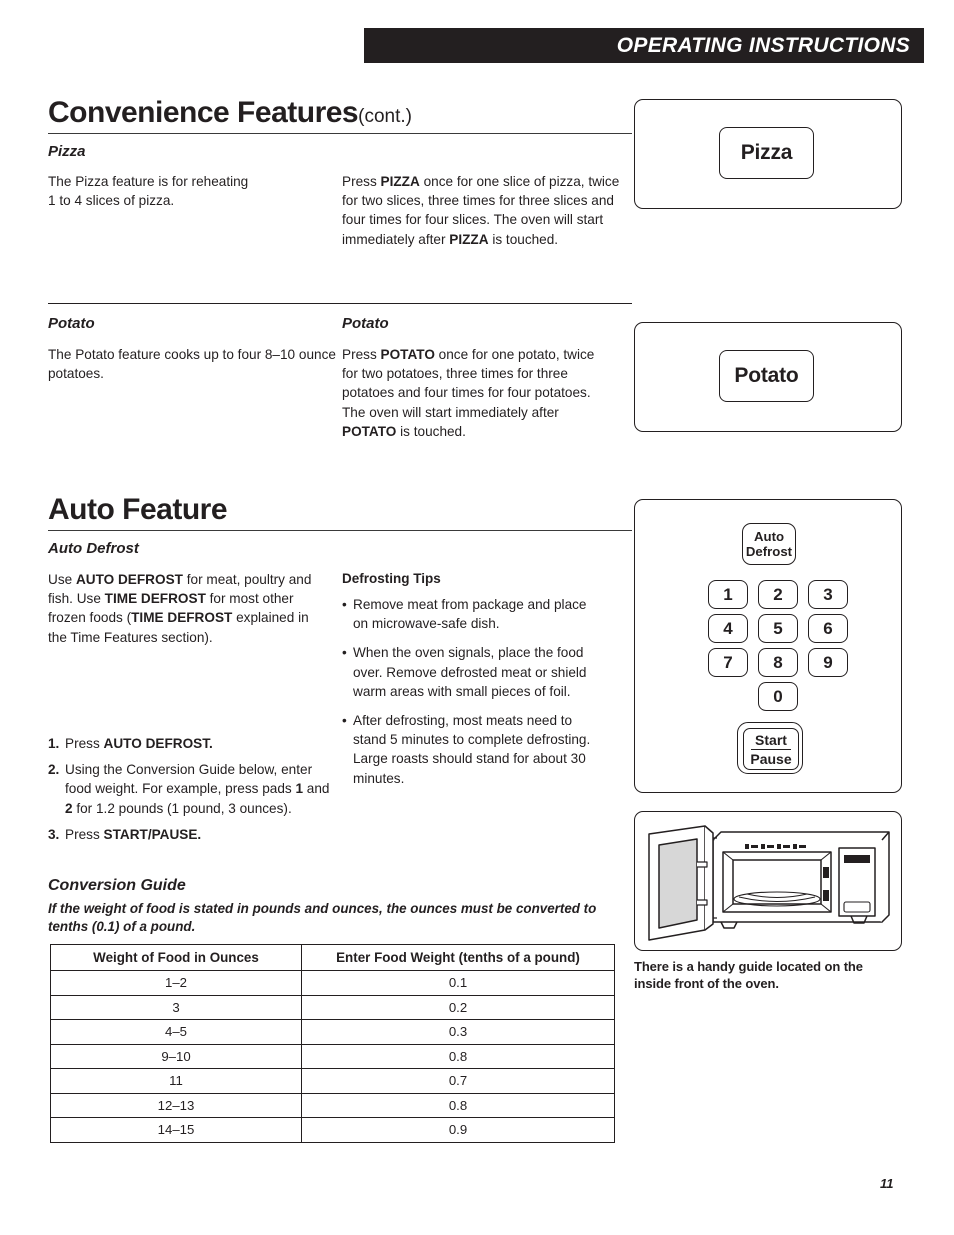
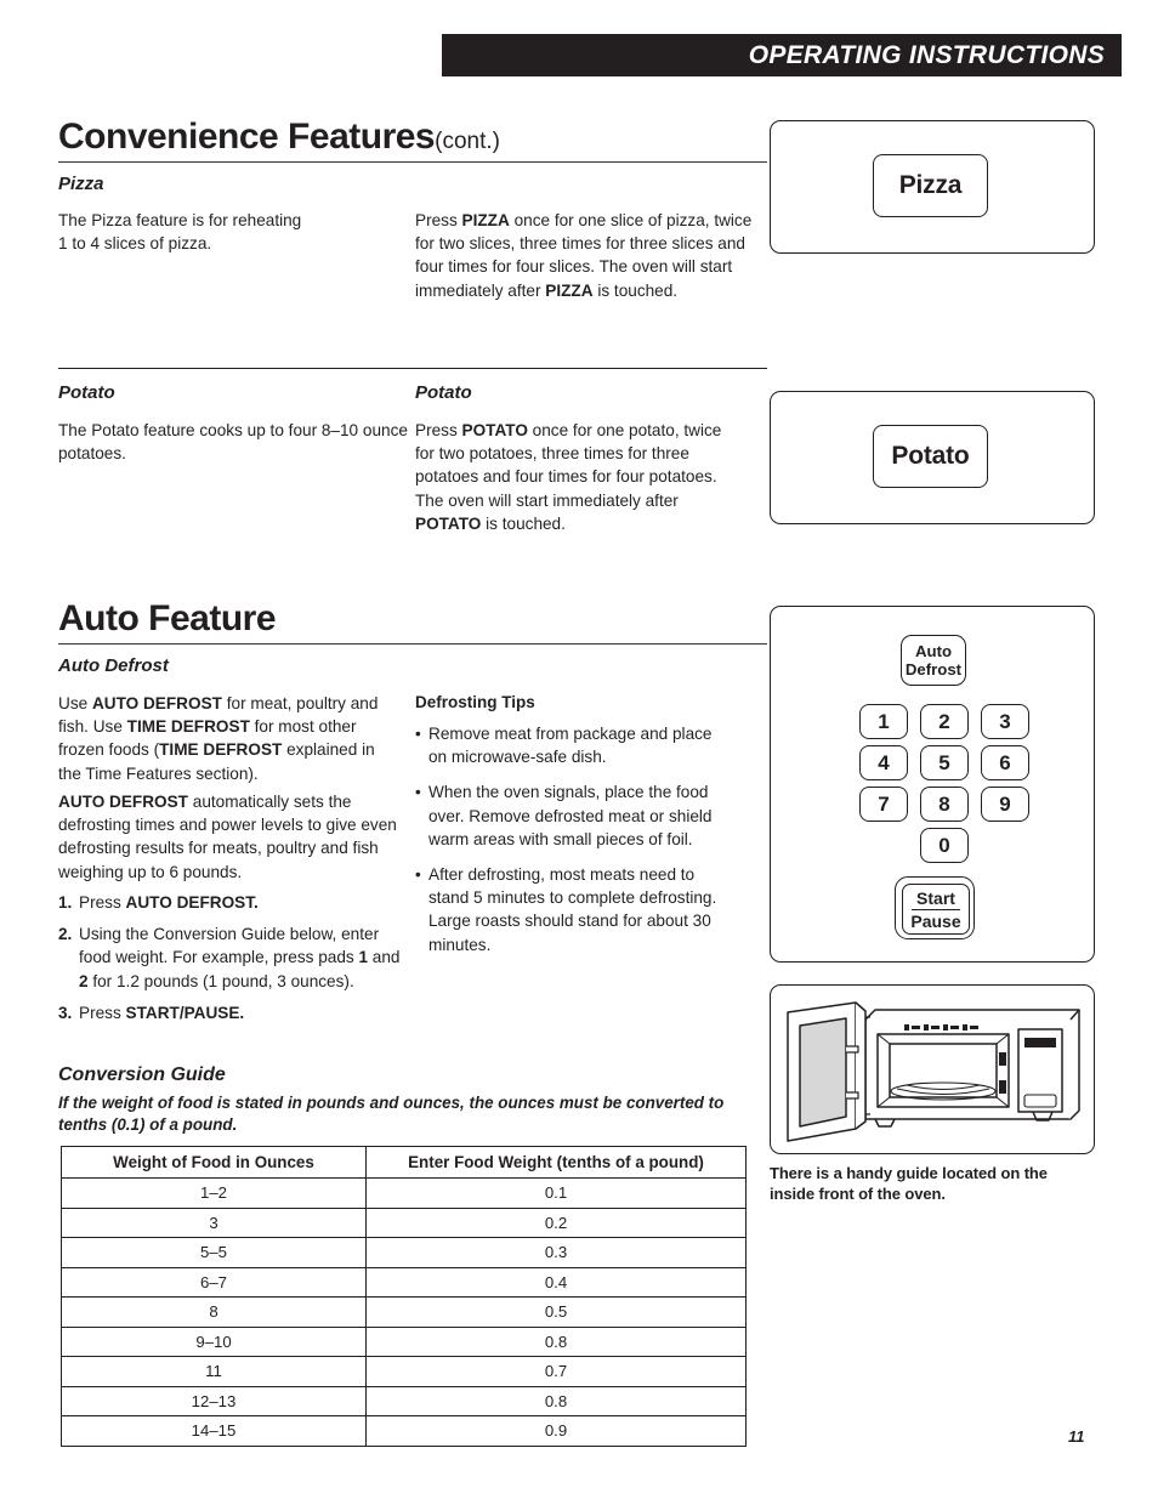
  OPERATING INSTRUCTIONS
  Convenience Features(cont.)
  Pizza
  The Pizza feature is for reheating
  1 to 4 slices of pizza.
  Press PIZZA once for one slice of pizza, twice for two slices, three times for three slices and four times for four slices. The oven will start immediately after PIZZA is touched.
  Pizza
  Potato
  Potato
  The Potato feature cooks up to four 8–10 ounce potatoes.
  Press POTATO once for one potato, twice for two potatoes, three times for three potatoes and four times for four potatoes. The oven will start immediately after POTATO is touched.
  Potato
  Auto Feature
  Auto Defrost
  Use AUTO DEFROST for meat, poultry and fish. Use TIME DEFROST for most other frozen foods (TIME DEFROST explained in the Time Features section).
+ AUTO DEFROST automatically sets the defrosting times and power levels to give even defrosting results for meats, poultry and fish weighing up to 6 pounds.
  1.
  Press AUTO DEFROST.
  2.
  Using the Conversion Guide below, enter food weight. For example, press pads 1 and 2 for 1.2 pounds (1 pound, 3 ounces).
  3.
  Press START/PAUSE.
  Defrosting Tips
  •
  Remove meat from package and place on microwave-safe dish.
  •
  When the oven signals, place the food over. Remove defrosted meat or shield warm areas with small pieces of foil.
  •
  After defrosting, most meats need to stand 5 minutes to complete defrosting. Large roasts should stand for about 30 minutes.
  Auto
  Defrost
  1
  2
  3
  4
  5
  6
  7
  8
  9
  0
  Start
  Pause
  There is a handy guide located on the inside front of the oven.
  Conversion Guide
  If the weight of food is stated in pounds and ounces, the ounces must be converted to tenths (0.1) of a pound.
  Weight of Food in Ounces	Enter Food Weight (tenths of a pound)
  1–2	0.1
  3	0.2
- 4–5	0.3
+ 5–5	0.3
+ 6–7	0.4
+ 8	0.5
  9–10	0.8
  11	0.7
  12–13	0.8
  14–15	0.9
  11
